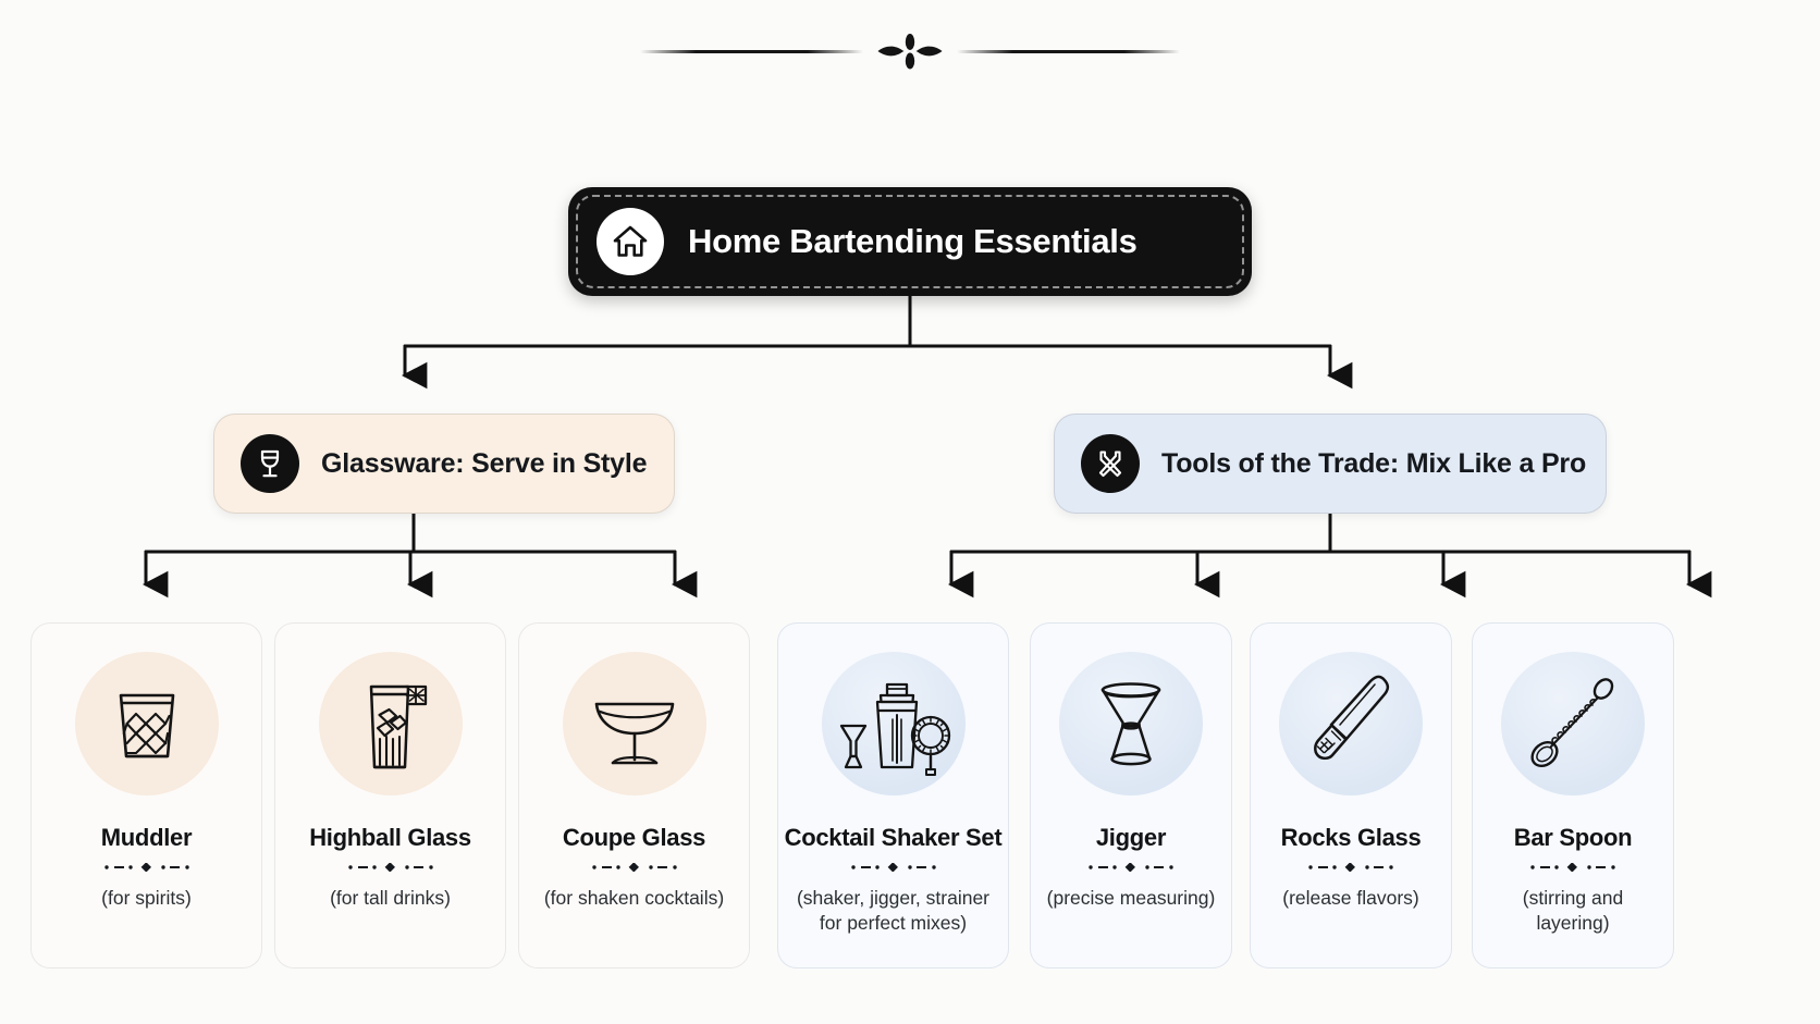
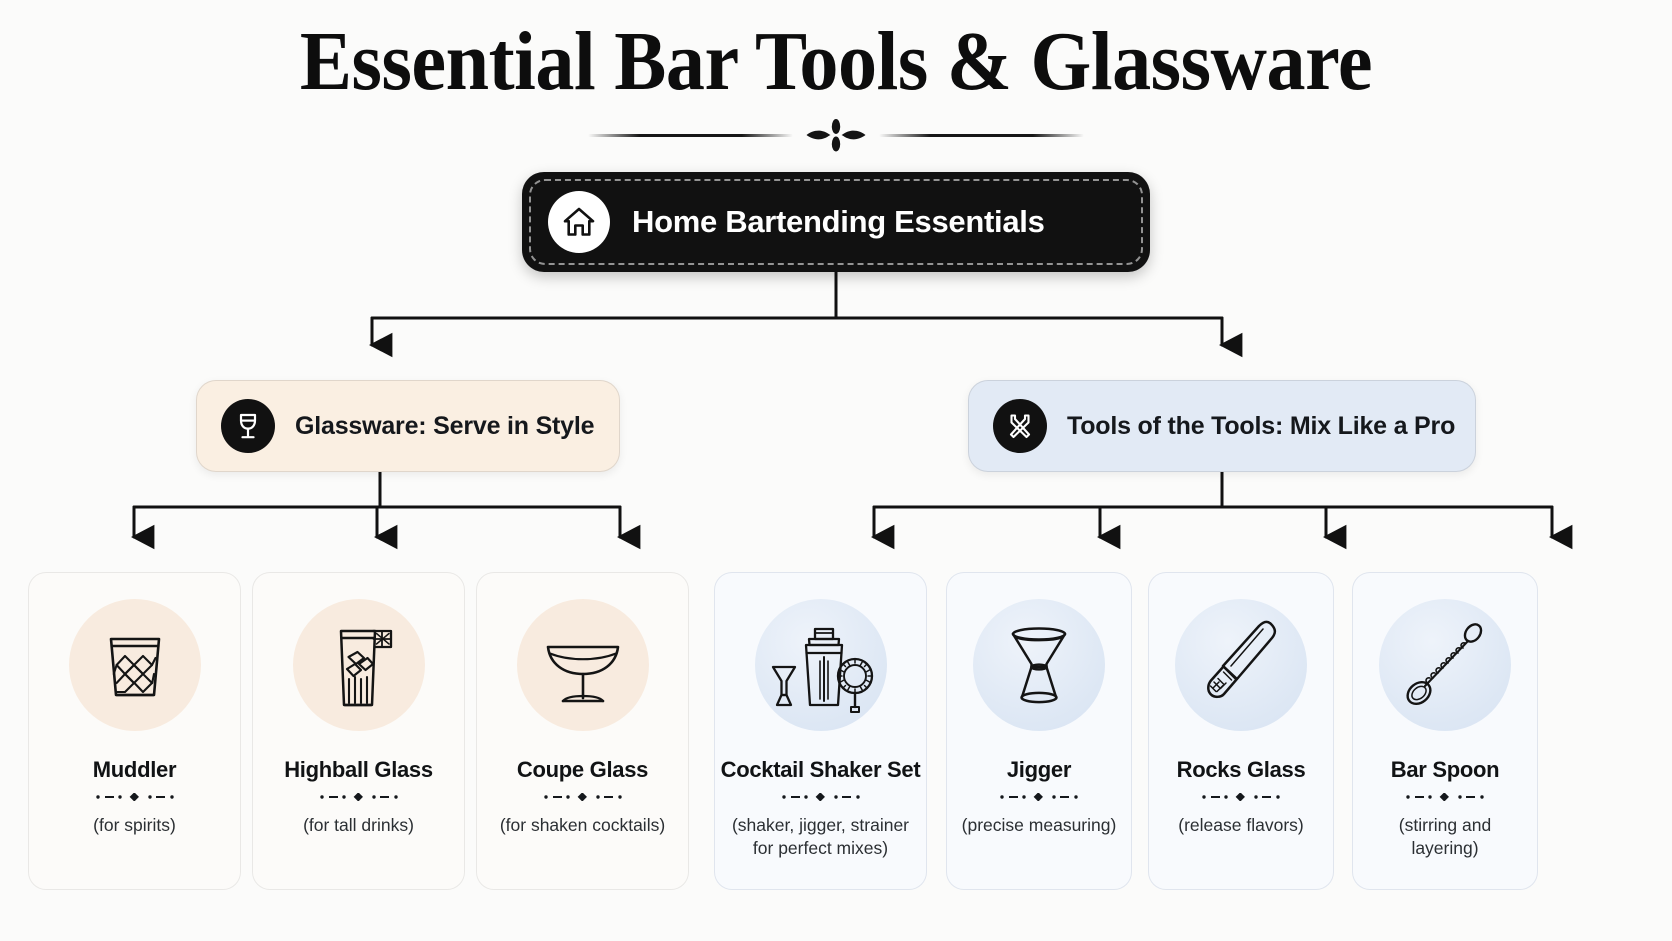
+ Essential Bar Tools & Glassware
  Home Bartending Essentials
  Glassware: Serve in Style
- Tools of the Trade: Mix Like a Pro
+ Tools of the Tools: Mix Like a Pro
  Muddler
  (for spirits)
  Highball Glass
  (for tall drinks)
  Coupe Glass
  (for shaken cocktails)
  Cocktail Shaker Set
  (shaker, jigger, strainer for perfect mixes)
  Jigger
  (precise measuring)
  Rocks Glass
  (release flavors)
  Bar Spoon
  (stirring and layering)
